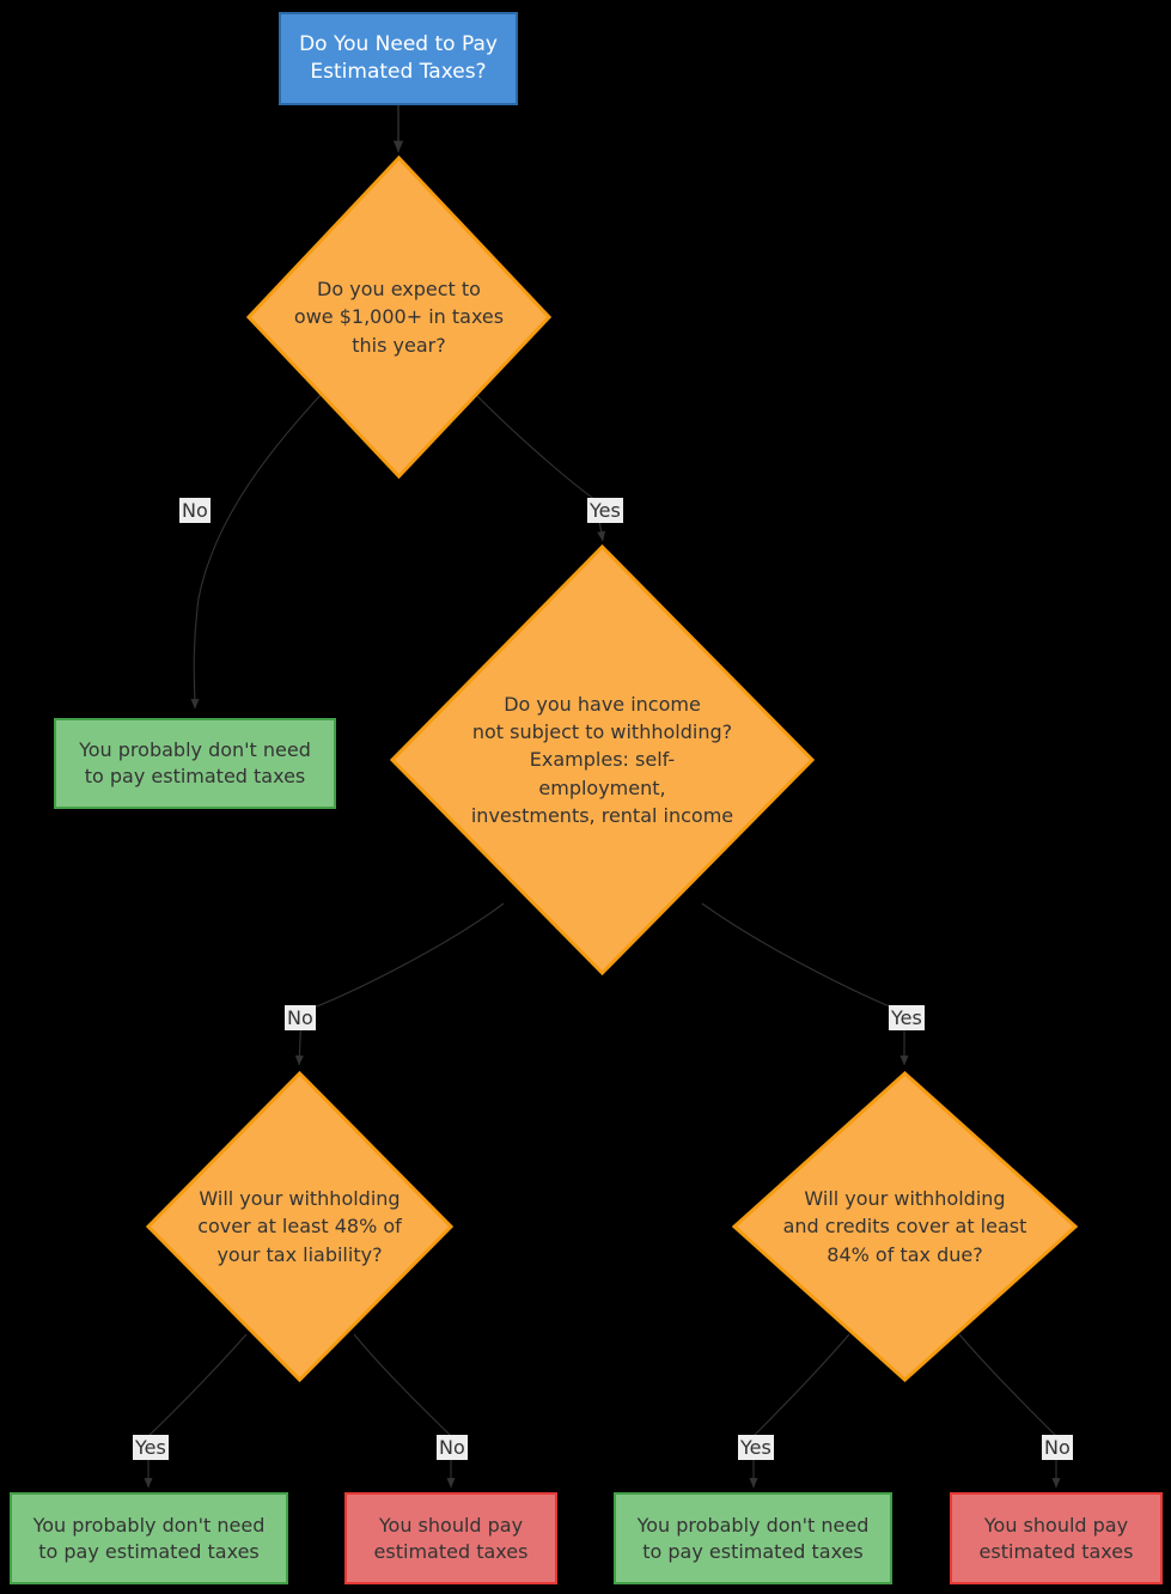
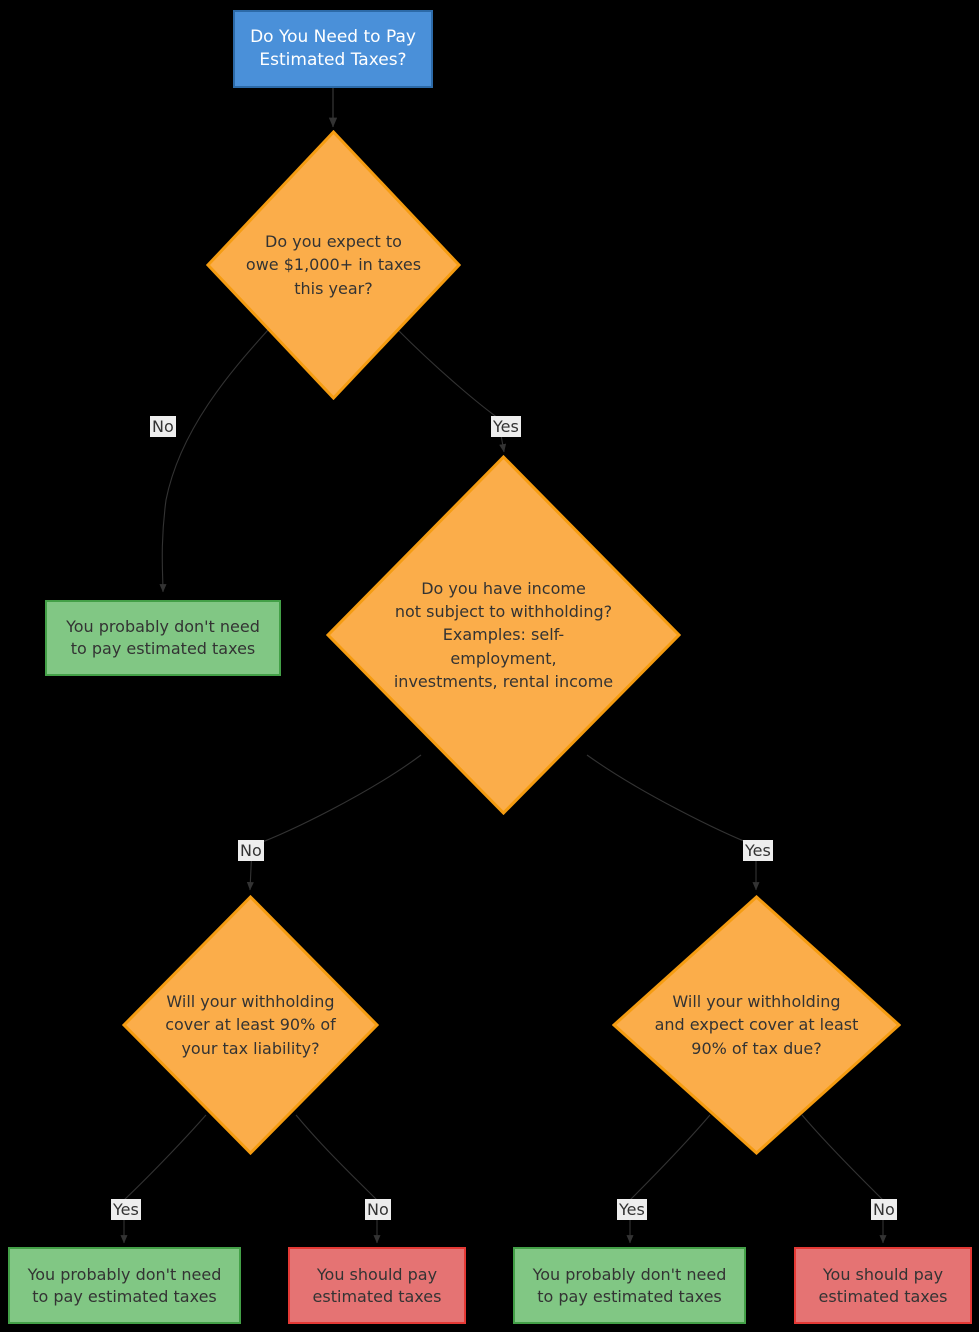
  Do You Need to Pay
  Estimated Taxes?
  Do you expect to
  owe $1,000+ in taxes
  this year?
  Do you have income
  not subject to withholding?
  Examples: self-
  employment,
  investments, rental income
  You probably don't need
  to pay estimated taxes
  Will your withholding
- cover at least 48% of
+ cover at least 90% of
  your tax liability?
  Will your withholding
- and credits cover at least
+ and expect cover at least
- 84% of tax due?
+ 90% of tax due?
  You probably don't need
  to pay estimated taxes
  You should pay
  estimated taxes
  You probably don't need
  to pay estimated taxes
  You should pay
  estimated taxes
  No
  Yes
  No
  Yes
  Yes
  No
  Yes
  No
